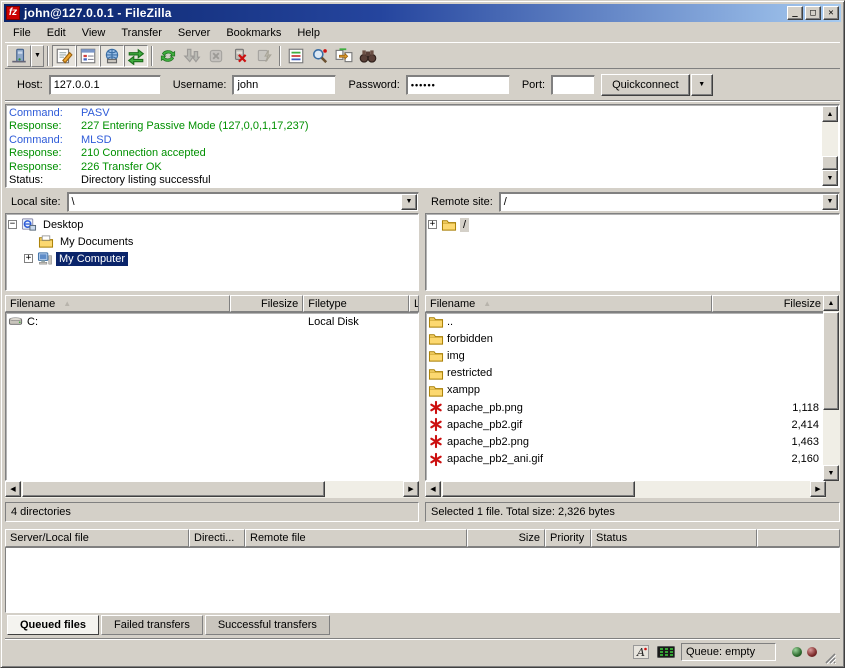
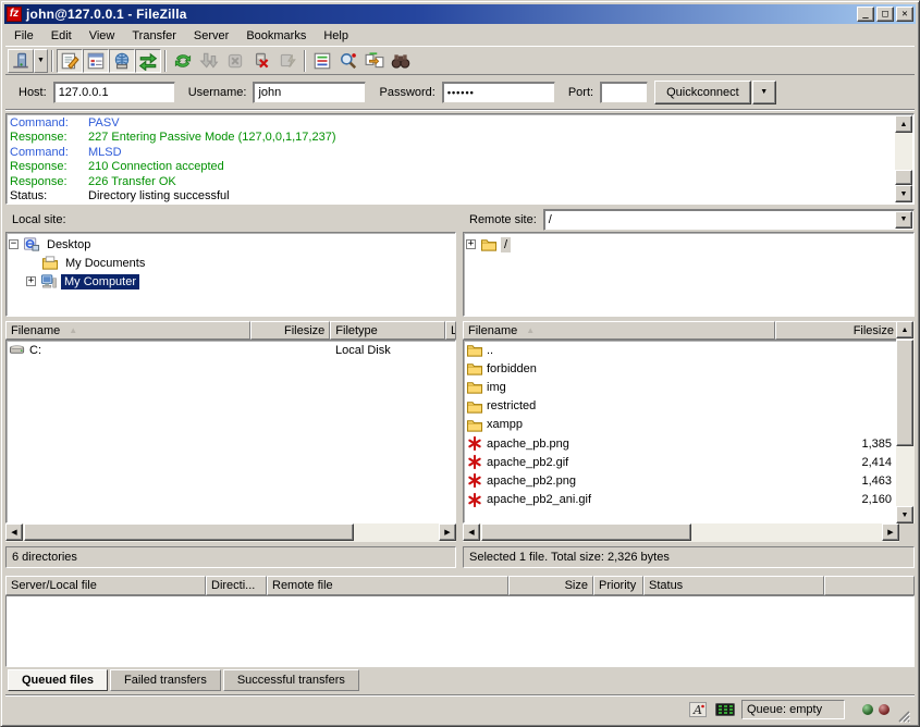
  fz
  john@127.0.0.1 - FileZilla
  _
  □
  ✕
  File
  Edit
  View
  Transfer
  Server
  Bookmarks
  Help
  Host:
  127.0.0.1
  Username:
  john
  Password:
  ••••••
  Port:
  Quickconnect
  Command:
  PASV
  Response:
  227 Entering Passive Mode (127,0,0,1,17,237)
  Command:
  MLSD
  Response:
  210 Connection accepted
  Response:
  226 Transfer OK
  Status:
  Directory listing successful
  Local site:
- \
  Remote site:
  /
  −
  Desktop
  My Documents
  +
  My Computer
  +
  /
  Filename
  ▲
  Filesize
  Filetype
  L
  C:
  Local Disk
- 4 directories
+ 6 directories
  Filename
  ▲
  Filesize
  ..
  forbidden
  img
  restricted
  xampp
  apache_pb.png
- 1,118
+ 1,385
  apache_pb2.gif
  2,414
  apache_pb2.png
  1,463
  apache_pb2_ani.gif
  2,160
  Selected 1 file. Total size: 2,326 bytes
  Server/Local file
  Directi...
  Remote file
  Size
  Priority
  Status
  Queued files
  Failed transfers
  Successful transfers
  A
  Queue: empty
